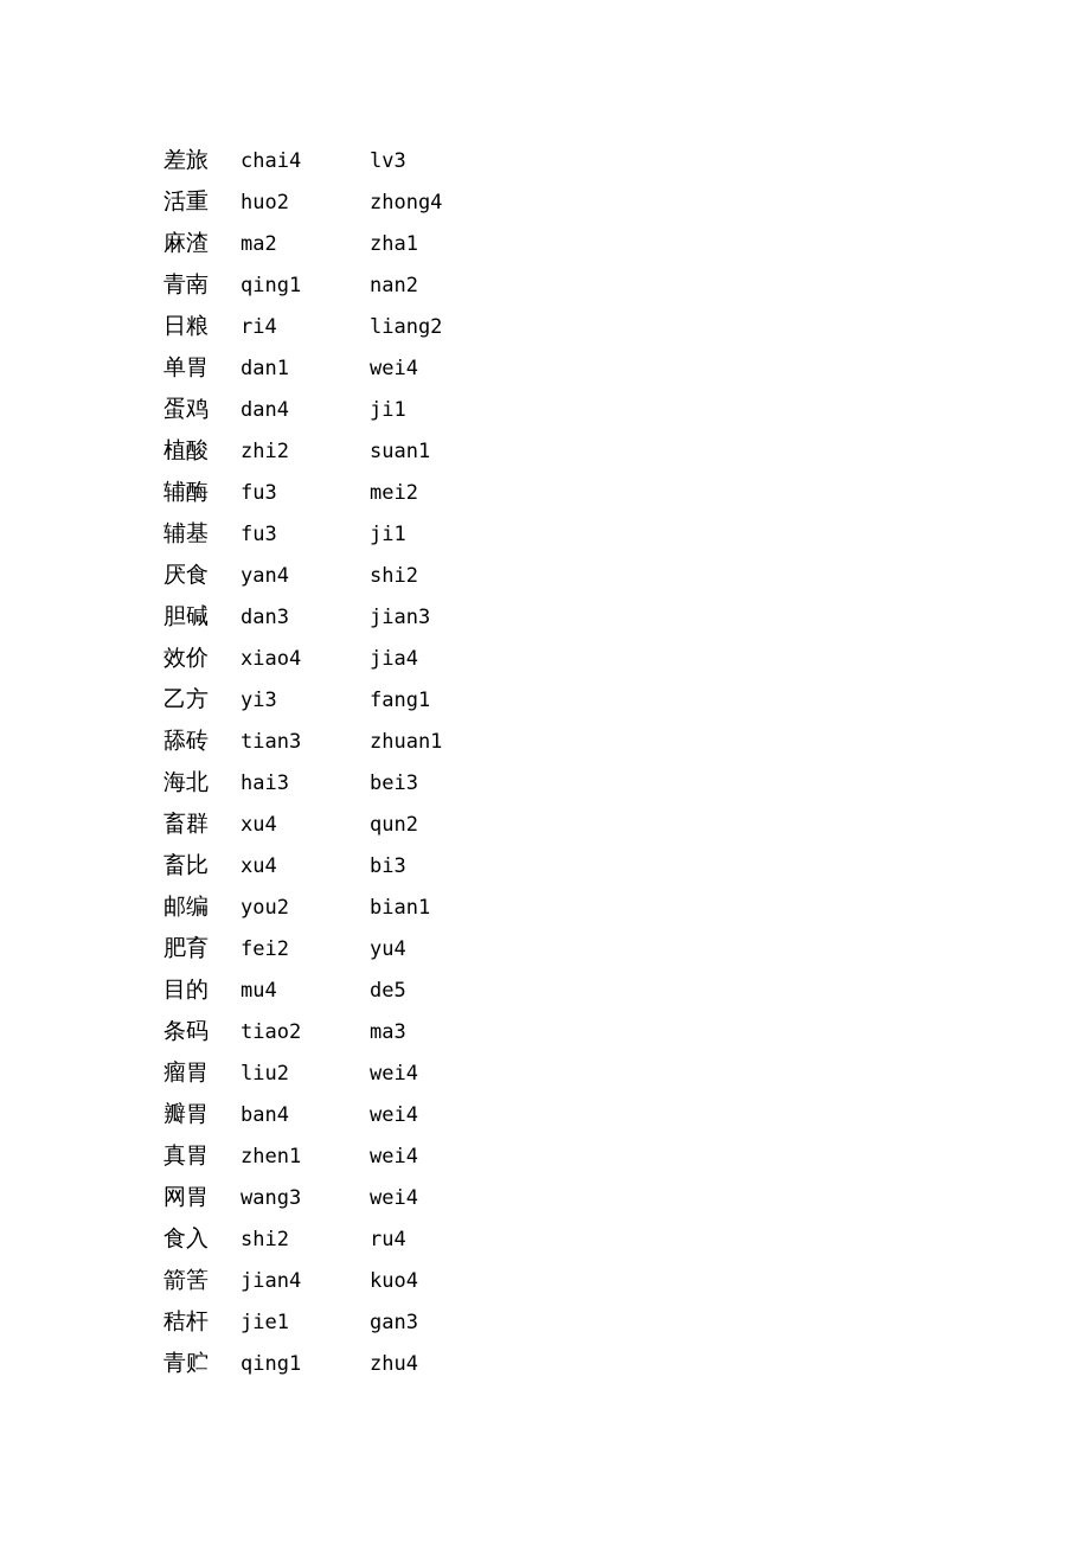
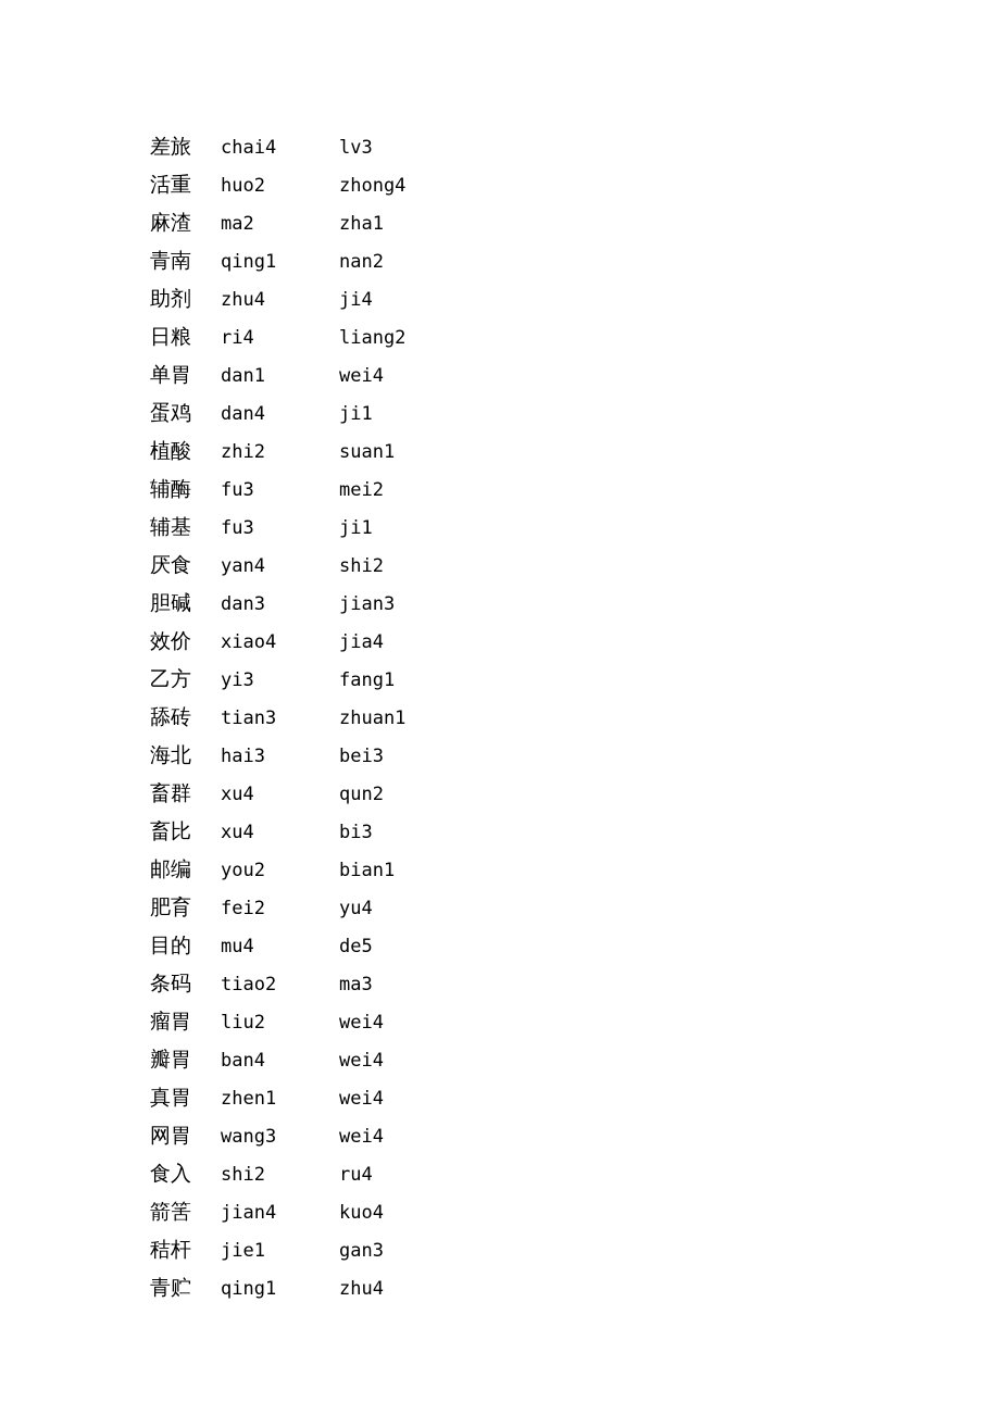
  差旅	chai4	lv3
  活重	huo2	zhong4
  麻渣	ma2	zha1
  青南	qing1	nan2
+ 助剂	zhu4	ji4
  日粮	ri4	liang2
  单胃	dan1	wei4
  蛋鸡	dan4	ji1
  植酸	zhi2	suan1
  辅酶	fu3	mei2
  辅基	fu3	ji1
  厌食	yan4	shi2
  胆碱	dan3	jian3
  效价	xiao4	jia4
  乙方	yi3	fang1
  舔砖	tian3	zhuan1
  海北	hai3	bei3
  畜群	xu4	qun2
  畜比	xu4	bi3
  邮编	you2	bian1
  肥育	fei2	yu4
  目的	mu4	de5
  条码	tiao2	ma3
  瘤胃	liu2	wei4
  瓣胃	ban4	wei4
  真胃	zhen1	wei4
  网胃	wang3	wei4
  食入	shi2	ru4
  箭筈	jian4	kuo4
  秸杆	jie1	gan3
  青贮	qing1	zhu4
